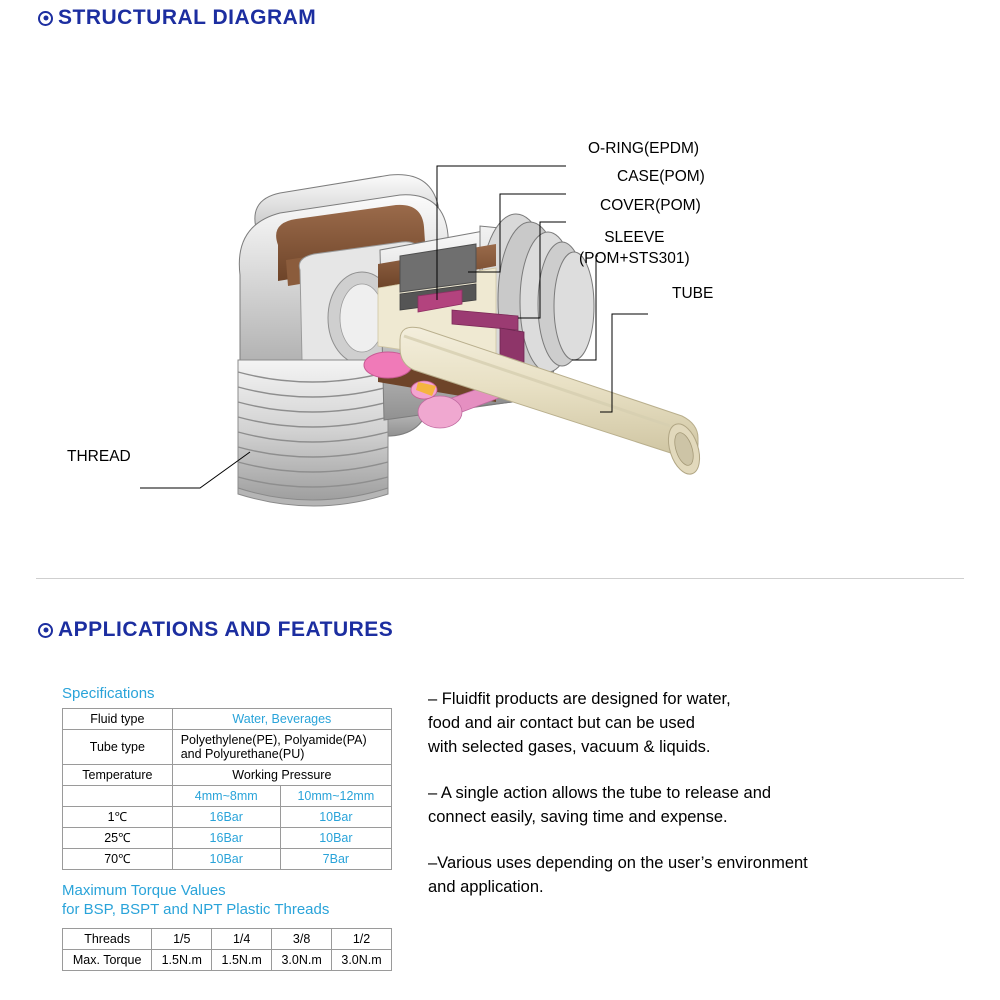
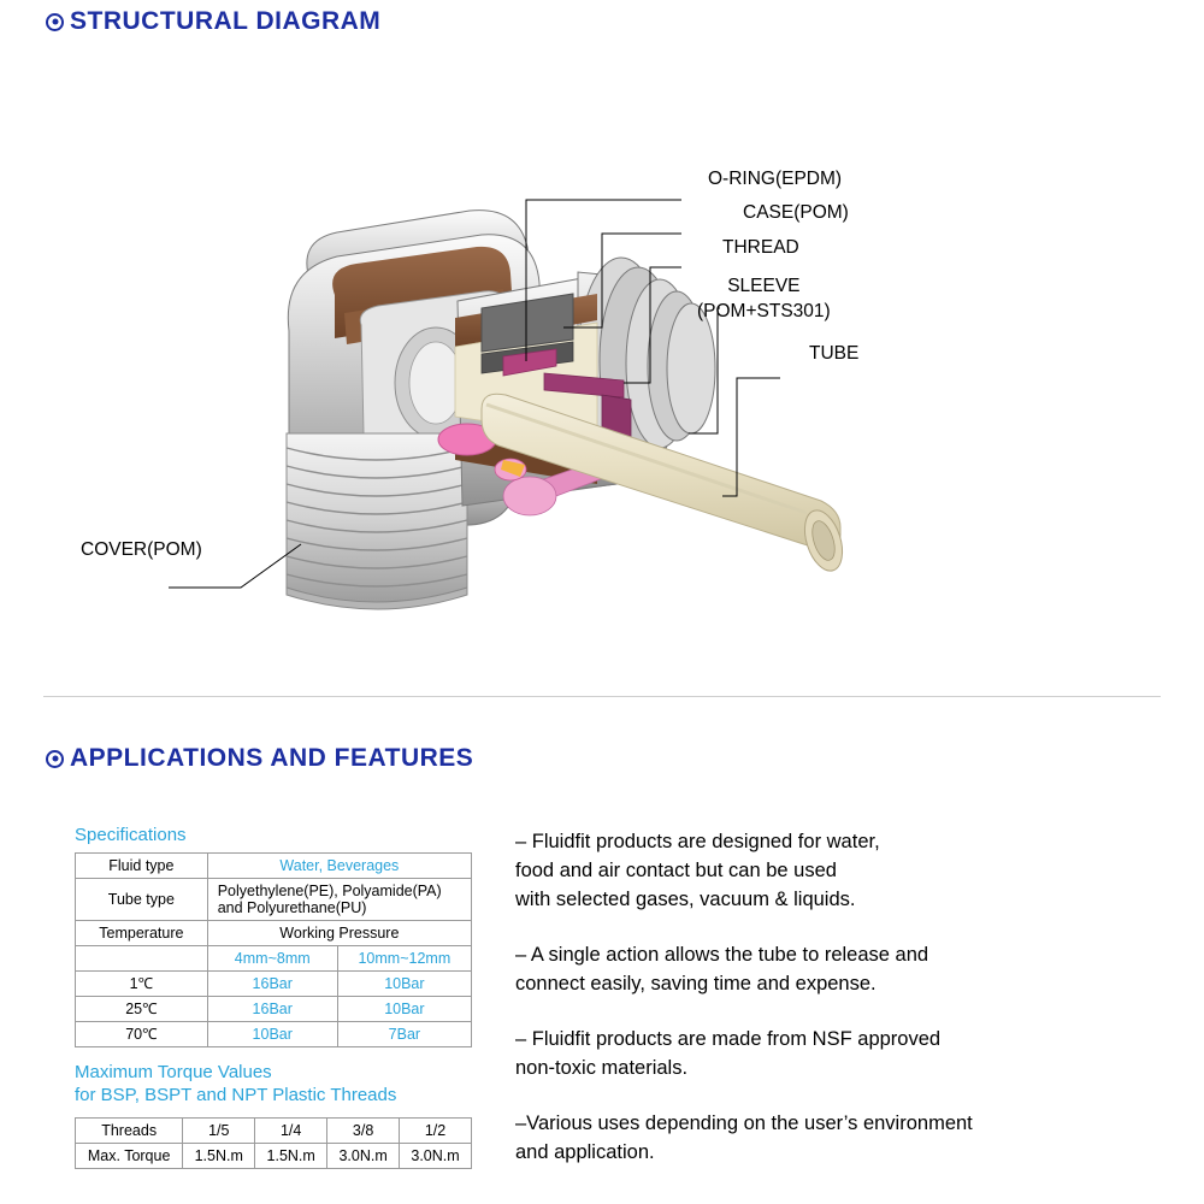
  STRUCTURAL DIAGRAM
  O-RING(EPDM)
  CASE(POM)
- COVER(POM)
+ THREAD
  SLEEVE
  (POM+STS301)
  TUBE
- THREAD
+ COVER(POM)
  APPLICATIONS AND FEATURES
  Specifications
  Fluid type	Water, Beverages
  Tube type	Polyethylene(PE), Polyamide(PA) and Polyurethane(PU)
  Temperature	Working Pressure
  	4mm~8mm	10mm~12mm
  1℃	16Bar	10Bar
  25℃	16Bar	10Bar
  70℃	10Bar	7Bar
  Maximum Torque Values
  for BSP, BSPT and NPT Plastic Threads
  Threads	1/5	1/4	3/8	1/2
  Max. Torque	1.5N.m	1.5N.m	3.0N.m	3.0N.m
  – Fluidfit products are designed for water,
  food and air contact but can be used
  with selected gases, vacuum & liquids.
  – A single action allows the tube to release and
  connect easily, saving time and expense.
+ – Fluidfit products are made from NSF approved
+ non-toxic materials.
  –Various uses depending on the user’s environment
  and application.
